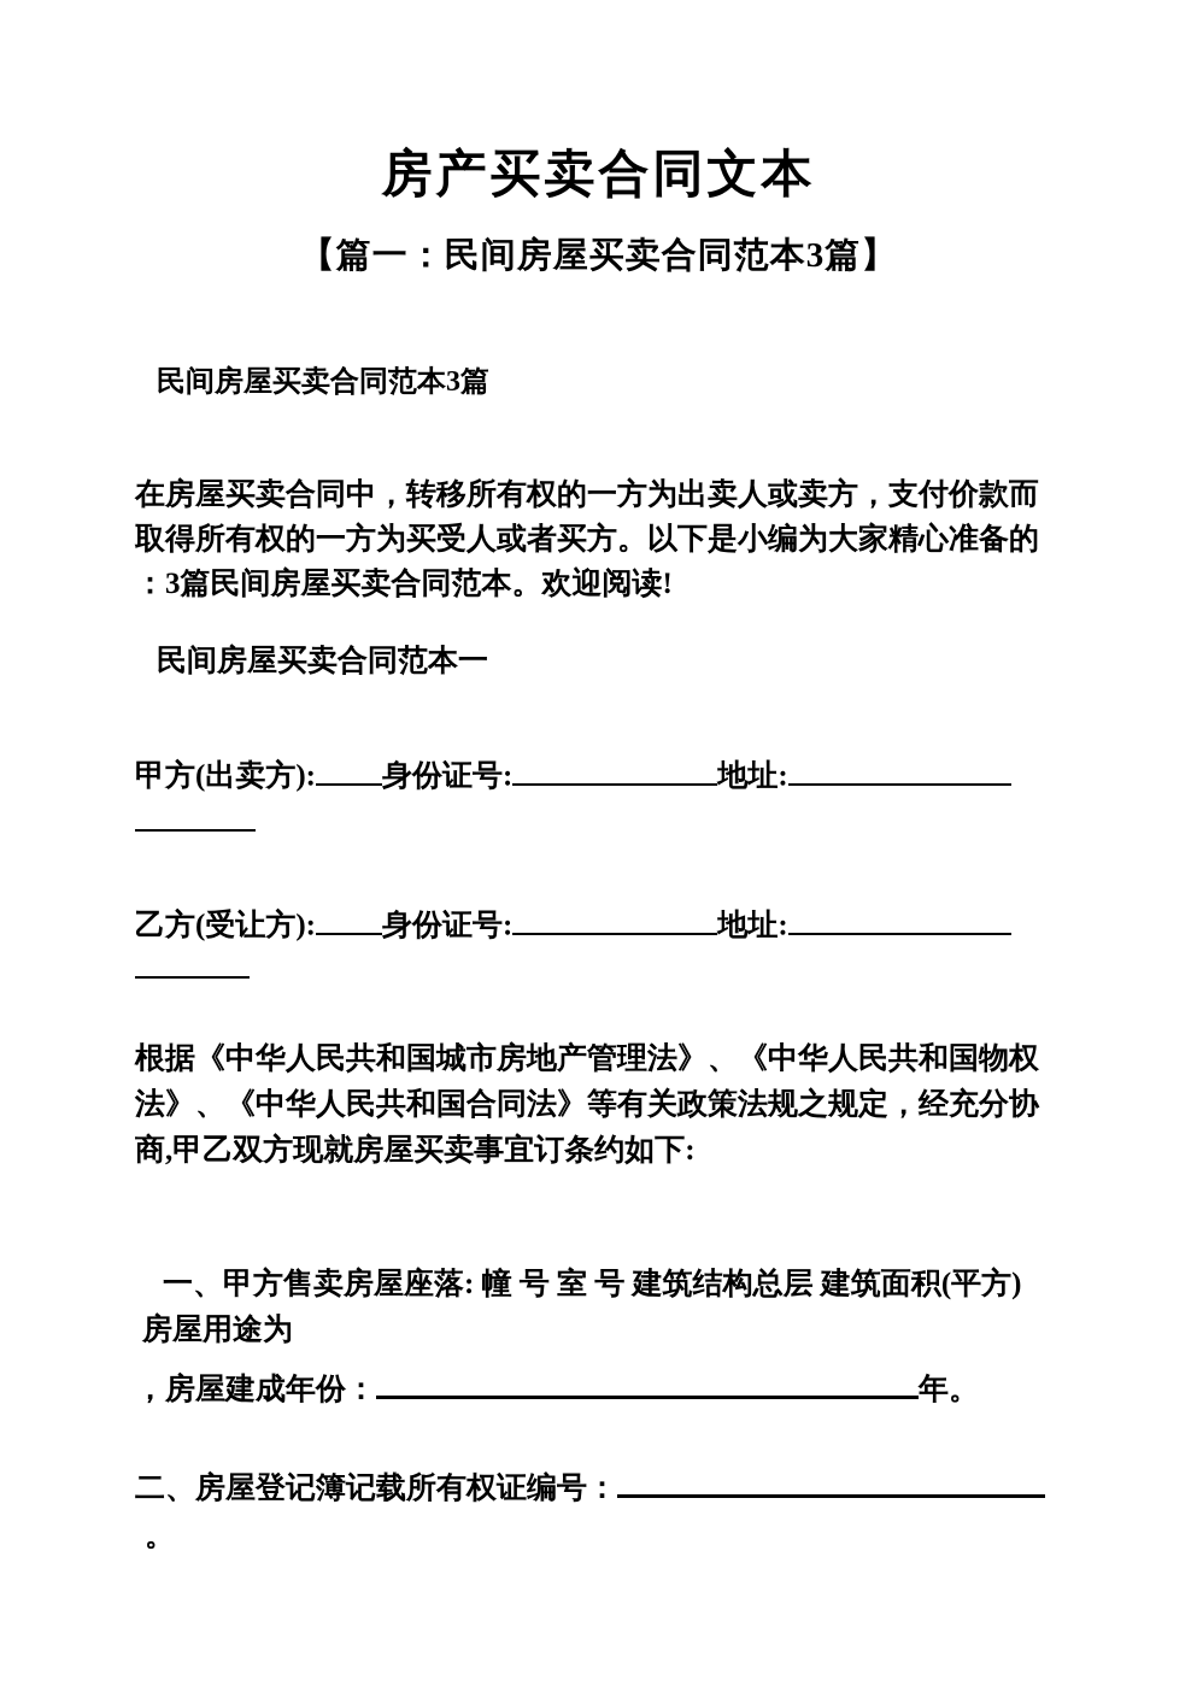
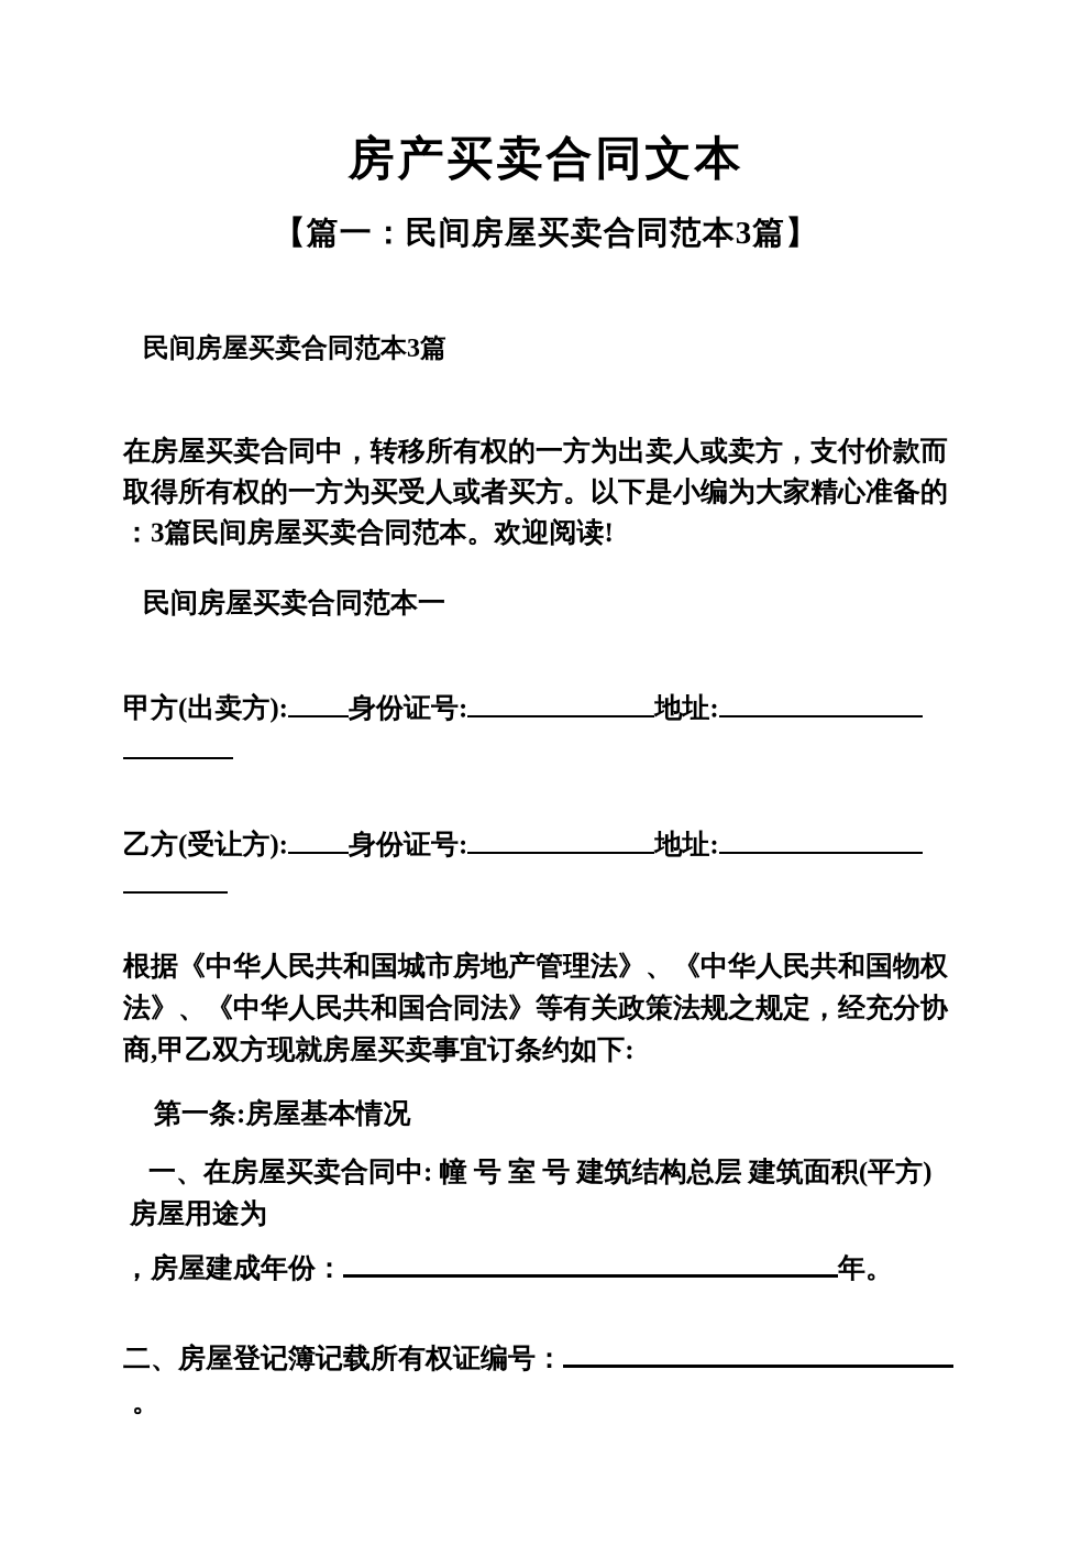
  房产买卖合同文本
  【篇一：民间房屋买卖合同范本3篇】
  民间房屋买卖合同范本3篇
  在房屋买卖合同中，转移所有权的一方为出卖人或卖方，支付价款而
  取得所有权的一方为买受人或者买方。以下是小编为大家精心准备的
  ：3篇民间房屋买卖合同范本。欢迎阅读!
  民间房屋买卖合同范本一
  甲方(出卖方): 身份证号: 地址:
  乙方(受让方): 身份证号: 地址:
  根据《中华人民共和国城市房地产管理法》、《中华人民共和国物权
  法》、《中华人民共和国合同法》等有关政策法规之规定，经充分协
  商,甲乙双方现就房屋买卖事宜订条约如下:
+ 第一条:房屋基本情况
- 一、甲方售卖房屋座落: 幢 号 室 号 建筑结构总层 建筑面积(平方)
+ 一、在房屋买卖合同中: 幢 号 室 号 建筑结构总层 建筑面积(平方)
  房屋用途为
  ，房屋建成年份： 年。
  二、房屋登记簿记载所有权证编号：
  。
